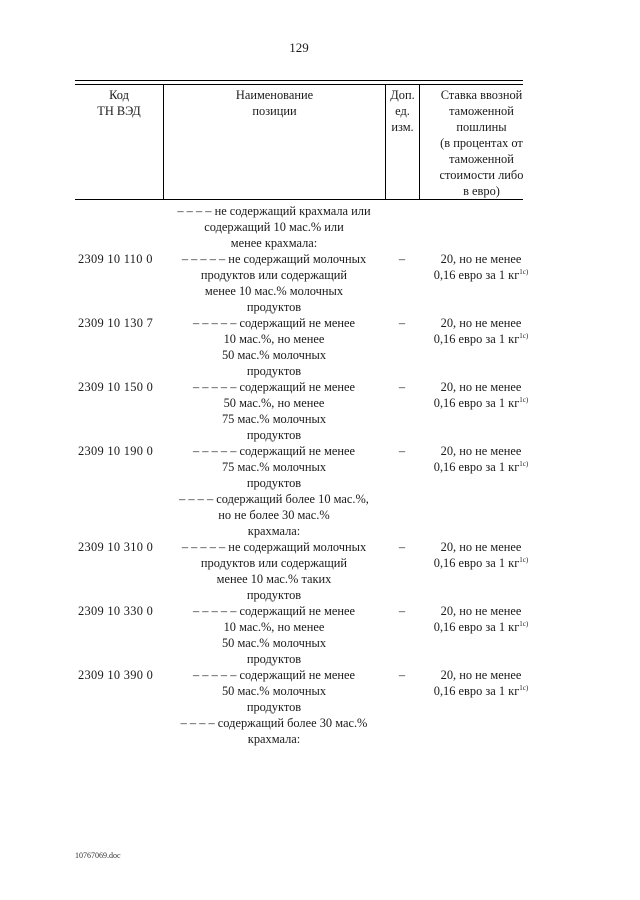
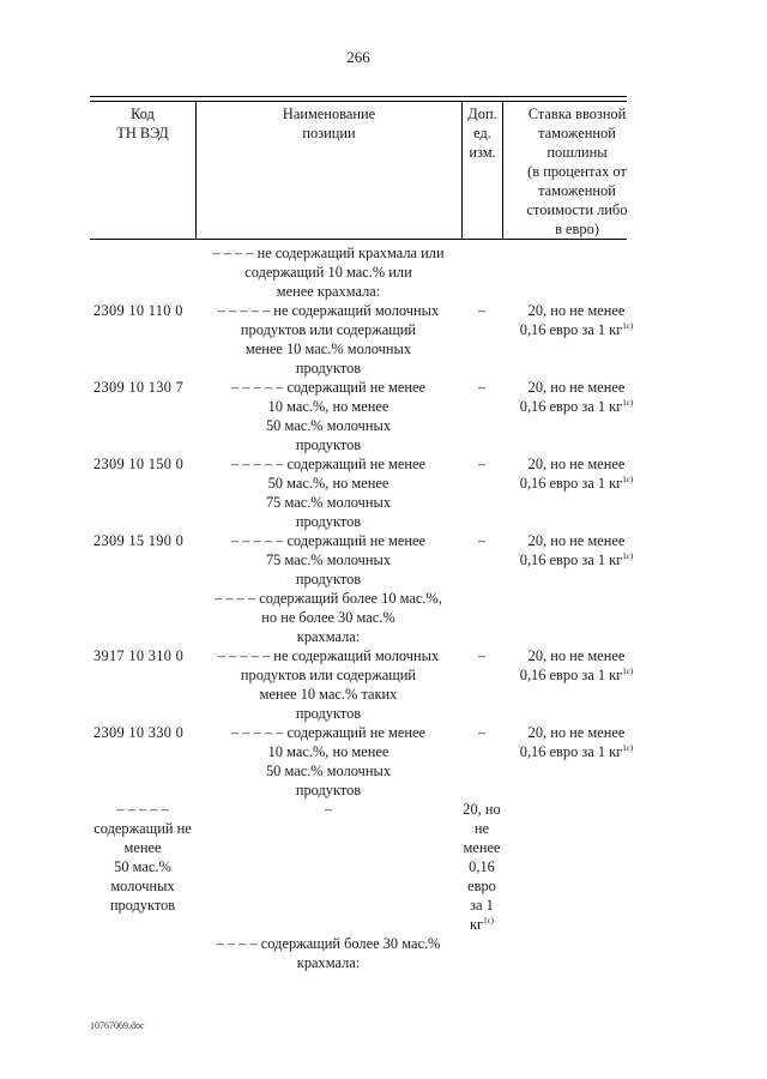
- 129
+ 266
  Код
  ТН ВЭД
  Наименование
  позиции
  Доп.
  ед.
  изм.
  Ставка ввозной
  таможенной
  пошлины
  (в процентах от
  таможенной
  стоимости либо
  в евро)
  – – – – не содержащий крахмала или
  содержащий 10 мас.% или
  менее крахмала:
  2309 10 110 0
  – – – – – не содержащий молочных
  продуктов или содержащий
  менее 10 мас.% молочных
  продуктов
  –
  20, но не менее
  0,16 евро за 1 кг1с)
  2309 10 130 7
  – – – – – содержащий не менее
  10 мас.%, но менее
  50 мас.% молочных
  продуктов
  –
  20, но не менее
  0,16 евро за 1 кг1с)
  2309 10 150 0
  – – – – – содержащий не менее
  50 мас.%, но менее
  75 мас.% молочных
  продуктов
  –
  20, но не менее
  0,16 евро за 1 кг1с)
- 2309 10 190 0
+ 2309 15 190 0
  – – – – – содержащий не менее
  75 мас.% молочных
  продуктов
  –
  20, но не менее
  0,16 евро за 1 кг1с)
  – – – – содержащий более 10 мас.%,
  но не более 30 мас.%
  крахмала:
- 2309 10 310 0
+ 3917 10 310 0
  – – – – – не содержащий молочных
  продуктов или содержащий
  менее 10 мас.% таких
  продуктов
  –
  20, но не менее
  0,16 евро за 1 кг1с)
  2309 10 330 0
  – – – – – содержащий не менее
  10 мас.%, но менее
  50 мас.% молочных
  продуктов
  –
  20, но не менее
  0,16 евро за 1 кг1с)
- 2309 10 390 0
  – – – – – содержащий не менее
  50 мас.% молочных
  продуктов
  –
  20, но не менее
  0,16 евро за 1 кг1с)
  – – – – содержащий более 30 мас.%
  крахмала:
  10767069.doc
